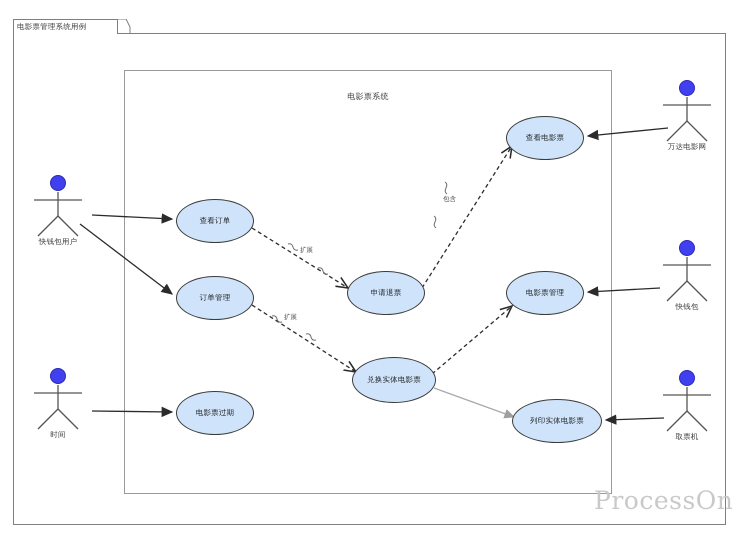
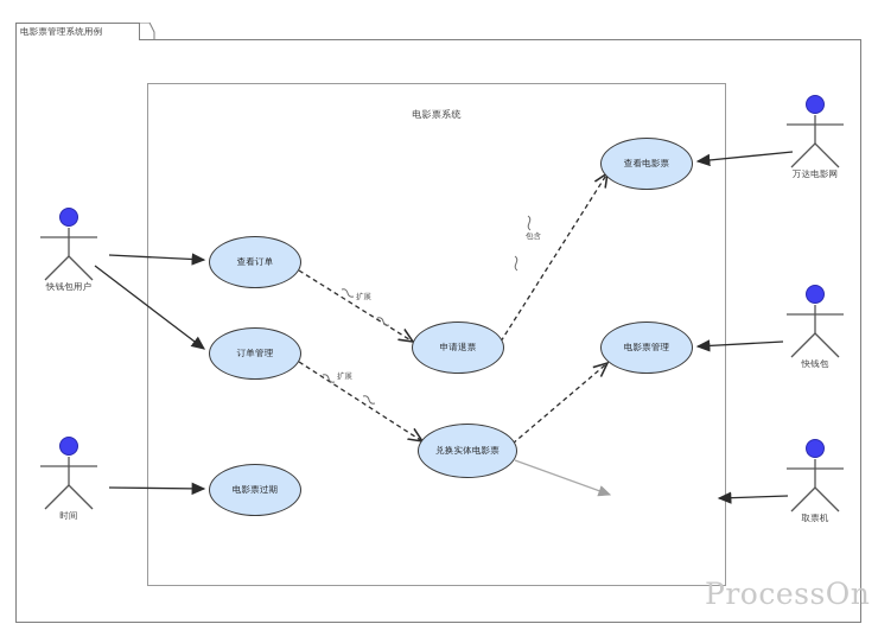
  电影票管理系统用例
  电影票系统
  扩展
  扩展
  包含
  查看订单
  订单管理
  电影票过期
  申请退票
  兑换实体电影票
  查看电影票
  电影票管理
- 列印实体电影票
  快钱包用户
  时间
  万达电影网
  快钱包
  取票机
  ProcessOn
